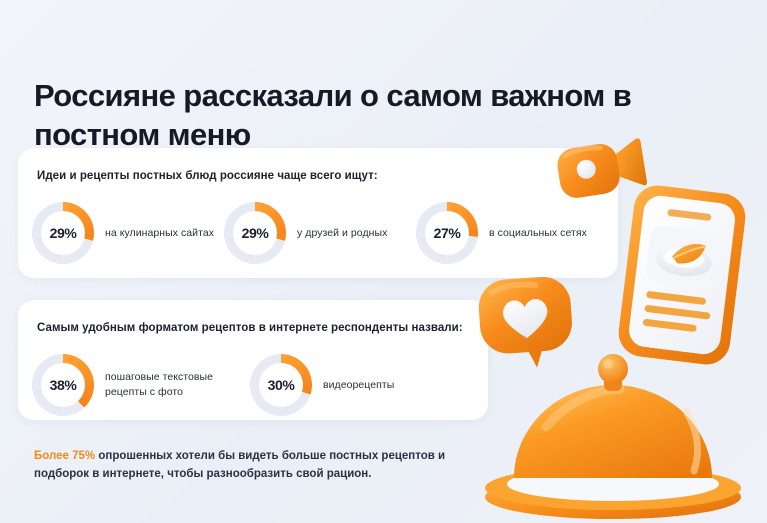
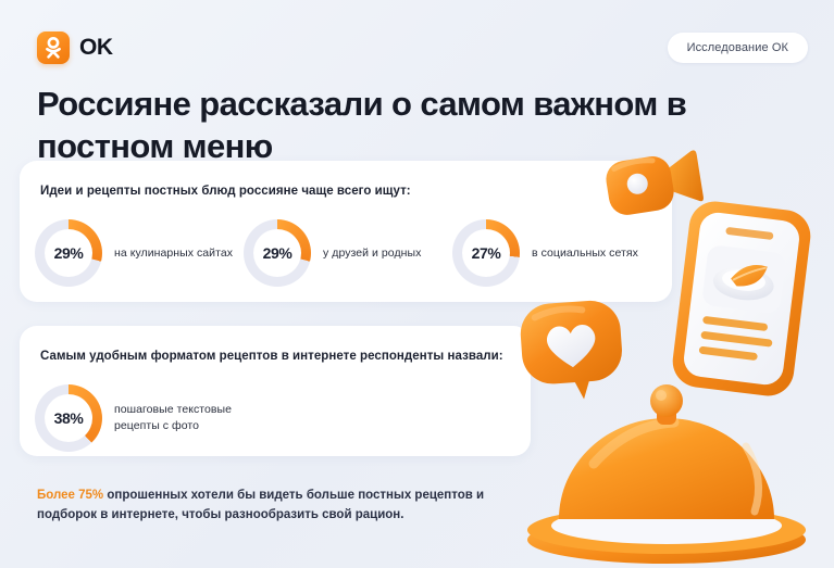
+ OK
+ Исследование ОК
  Россияне рассказали о самом важном в постном меню
  Идеи и рецепты постных блюд россияне чаще всего ищут:
  29%
  на кулинарных сайтах
  29%
  у друзей и родных
  27%
  в социальных сетях
  Самым удобным форматом рецептов в интернете респонденты назвали:
  38%
  пошаговые текстовые рецепты с фото
- 30%
- видеорецепты
  Более 75% опрошенных хотели бы видеть больше постных рецептов и подборок в интернете, чтобы разнообразить свой рацион.
